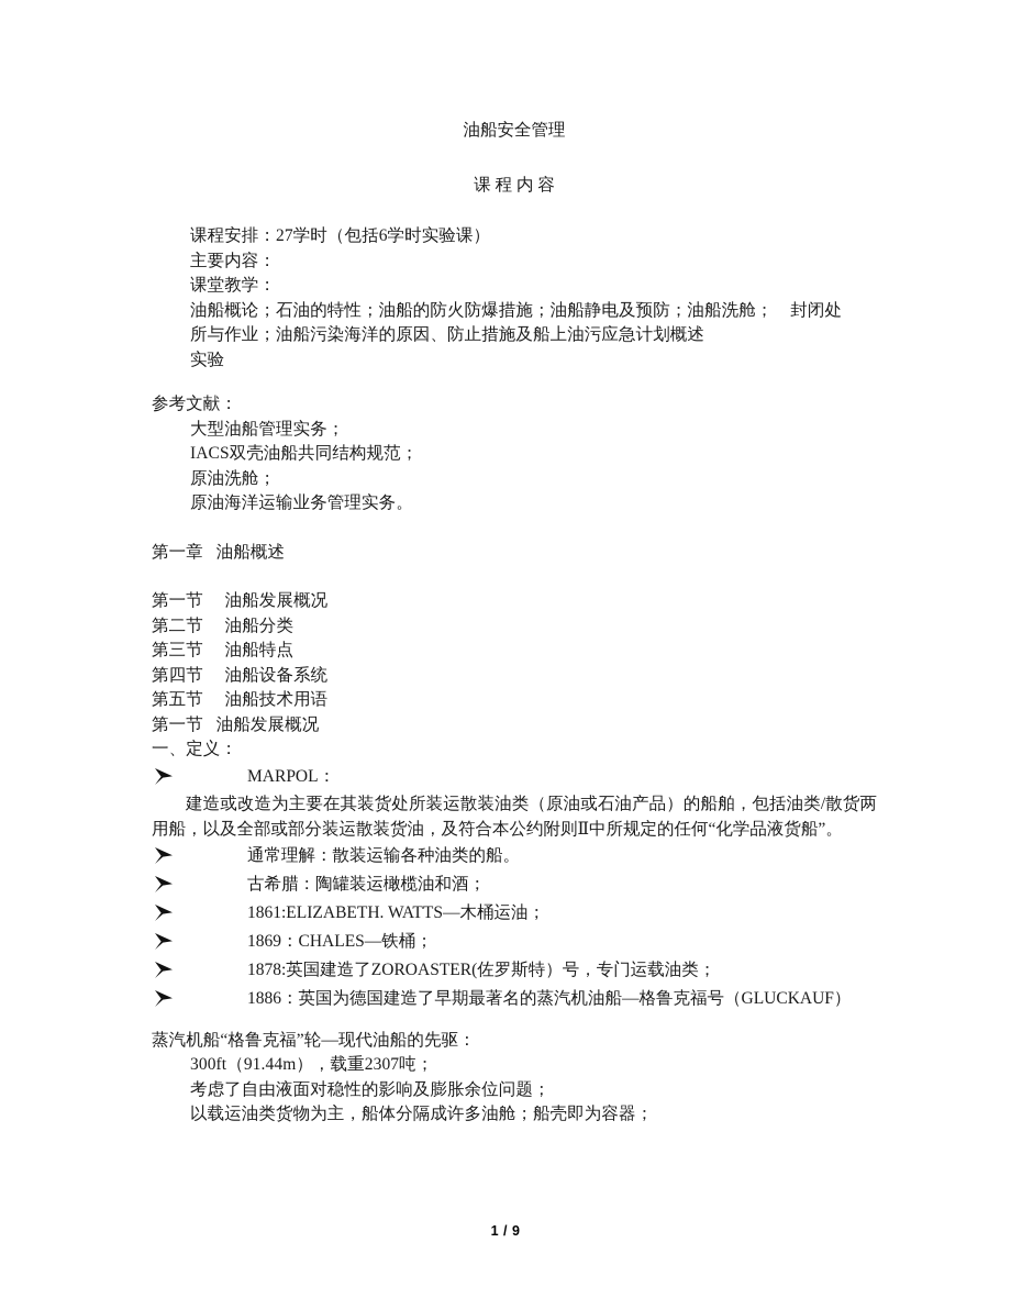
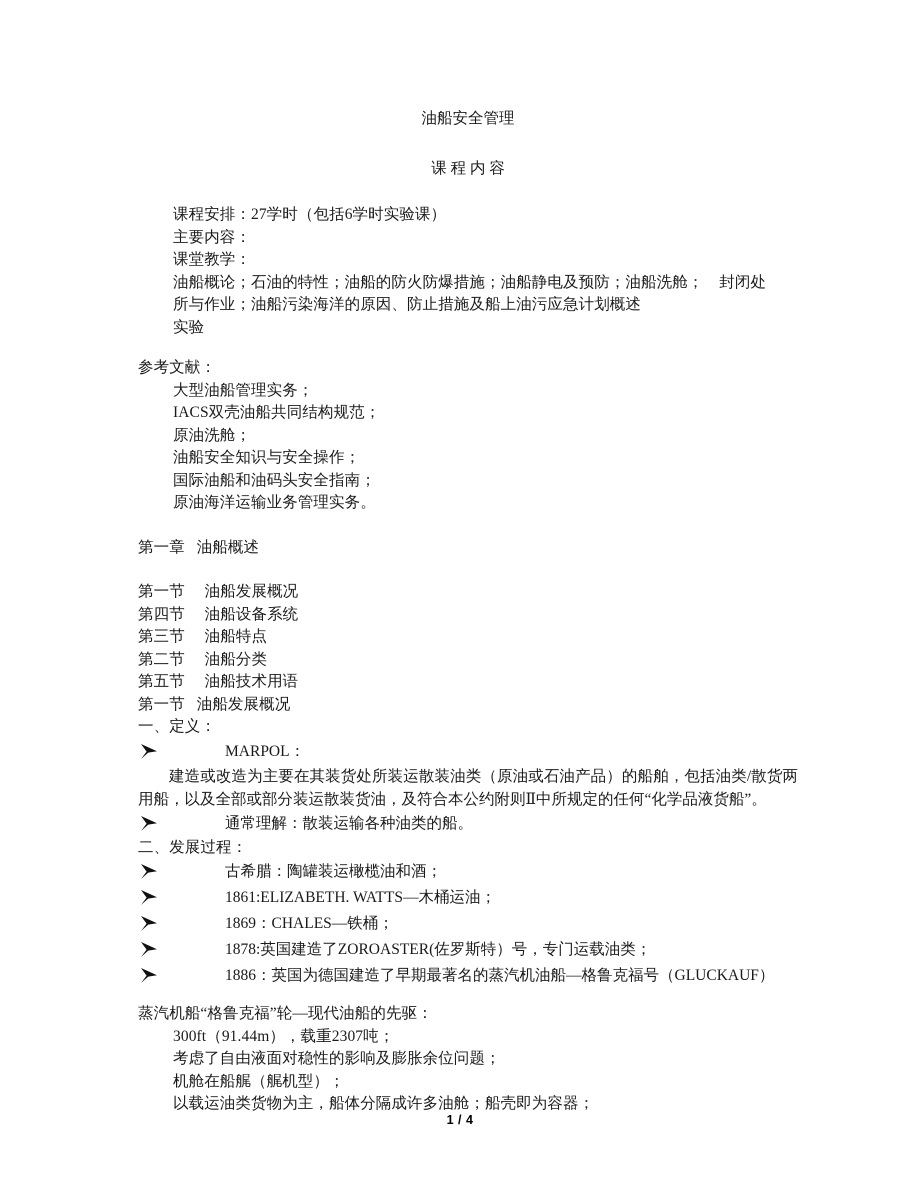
  油船安全管理
  课 程 内 容
  课程安排：27学时（包括6学时实验课）
  主要内容：
  课堂教学：
  油船概论；石油的特性；油船的防火防爆措施；油船静电及预防；油船洗舱； 封闭处
  所与作业；油船污染海洋的原因、防止措施及船上油污应急计划概述
  实验
  参考文献：
  大型油船管理实务；
  IACS双壳油船共同结构规范；
  原油洗舱；
+ 油船安全知识与安全操作；
+ 国际油船和油码头安全指南；
  原油海洋运输业务管理实务。
  第一章 油船概述
  第一节 油船发展概况
- 第二节 油船分类
+ 第四节 油船设备系统
  第三节 油船特点
- 第四节 油船设备系统
+ 第二节 油船分类
  第五节 油船技术用语
  第一节 油船发展概况
  一、定义：
  MARPOL：
  建造或改造为主要在其装货处所装运散装油类（原油或石油产品）的船舶，包括油类/散货两用船，以及全部或部分装运散装货油，及符合本公约附则Ⅱ中所规定的任何“化学品液货船”。
  通常理解：散装运输各种油类的船。
+ 二、发展过程：
  古希腊：陶罐装运橄榄油和酒；
  1861:ELIZABETH. WATTS—木桶运油；
  1869：CHALES—铁桶；
  1878:英国建造了ZOROASTER(佐罗斯特）号，专门运载油类；
  1886：英国为德国建造了早期最著名的蒸汽机油船—格鲁克福号（GLUCKAUF）
  蒸汽机船“格鲁克福”轮—现代油船的先驱：
  300ft（91.44m），载重2307吨；
  考虑了自由液面对稳性的影响及膨胀余位问题；
+ 机舱在船艉（艉机型）；
  以载运油类货物为主，船体分隔成许多油舱；船壳即为容器；
- 1 / 9
+ 1 / 4
